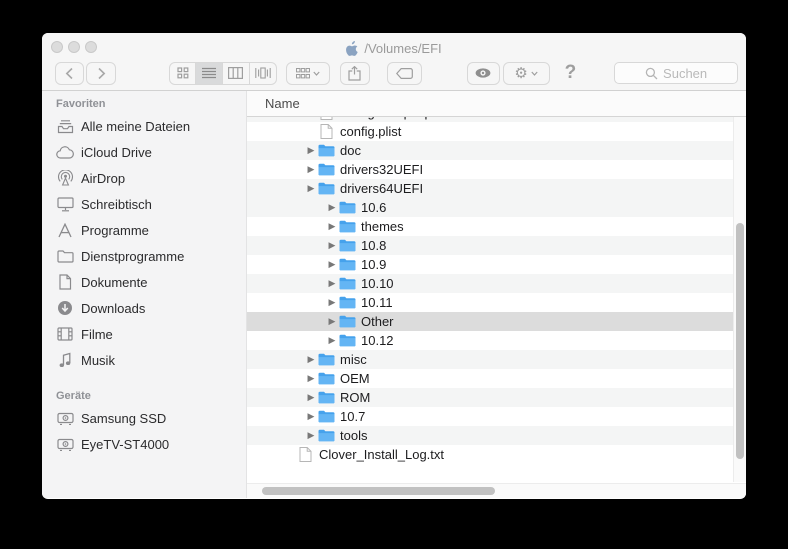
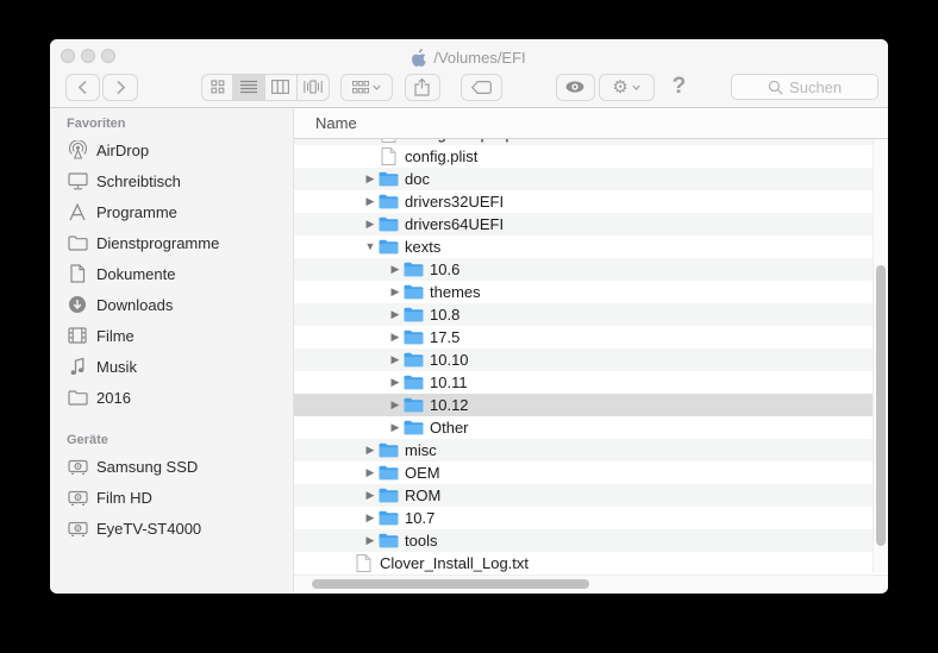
  /Volumes/EFI
  ⚙
  ?
  Suchen
  Favoriten
- Alle meine Dateien
- iCloud Drive
  AirDrop
  Schreibtisch
  Programme
  Dienstprogramme
  Dokumente
  Downloads
  Filme
  Musik
+ 2016
  Geräte
  Samsung SSD
+ Film HD
  EyeTV-ST4000
  Name
  config.plist
  ▶
  doc
  ▶
  drivers32UEFI
  ▶
  drivers64UEFI
+ ▼
+ kexts
  ▶
  10.6
  ▶
  themes
  ▶
  10.8
  ▶
- 10.9
+ 17.5
  ▶
  10.10
  ▶
  10.11
  ▶
- Other
+ 10.12
  ▶
- 10.12
+ Other
  ▶
  misc
  ▶
  OEM
  ▶
  ROM
  ▶
  10.7
  ▶
  tools
  Clover_Install_Log.txt
